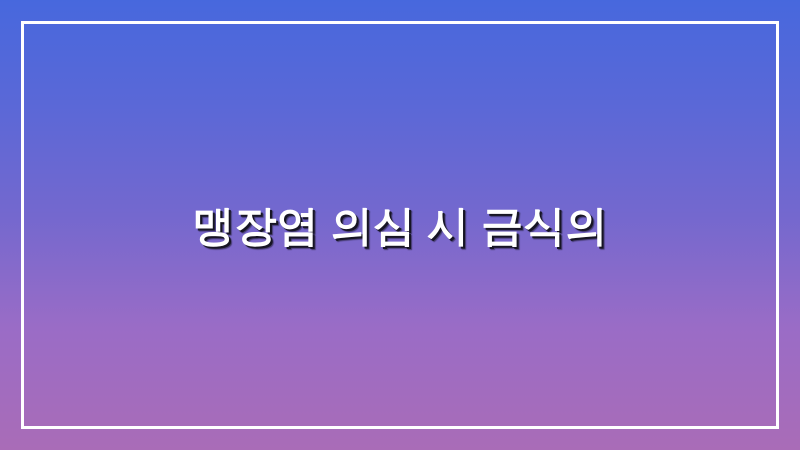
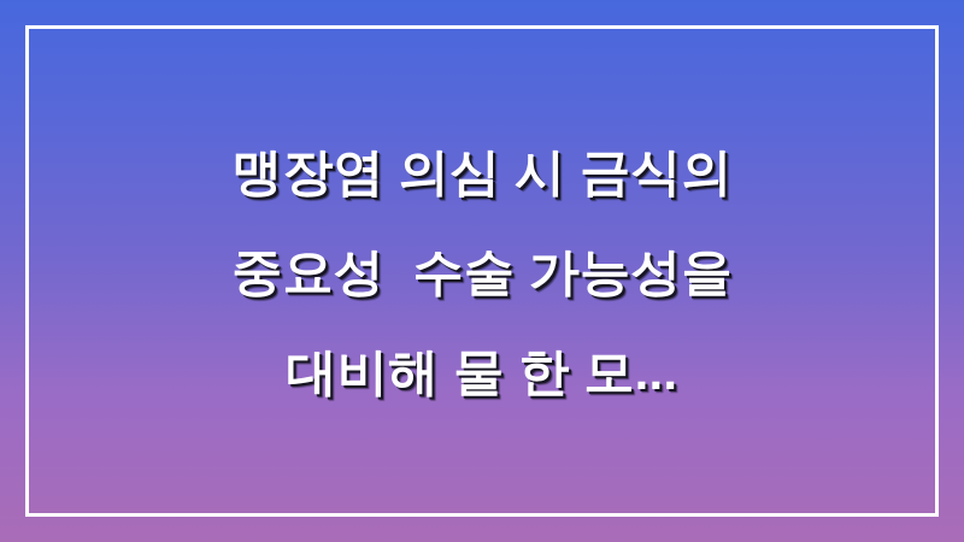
  맹장염 의심 시 금식의
+ 중요성 수술 가능성을
+ 대비해 물 한 모...
